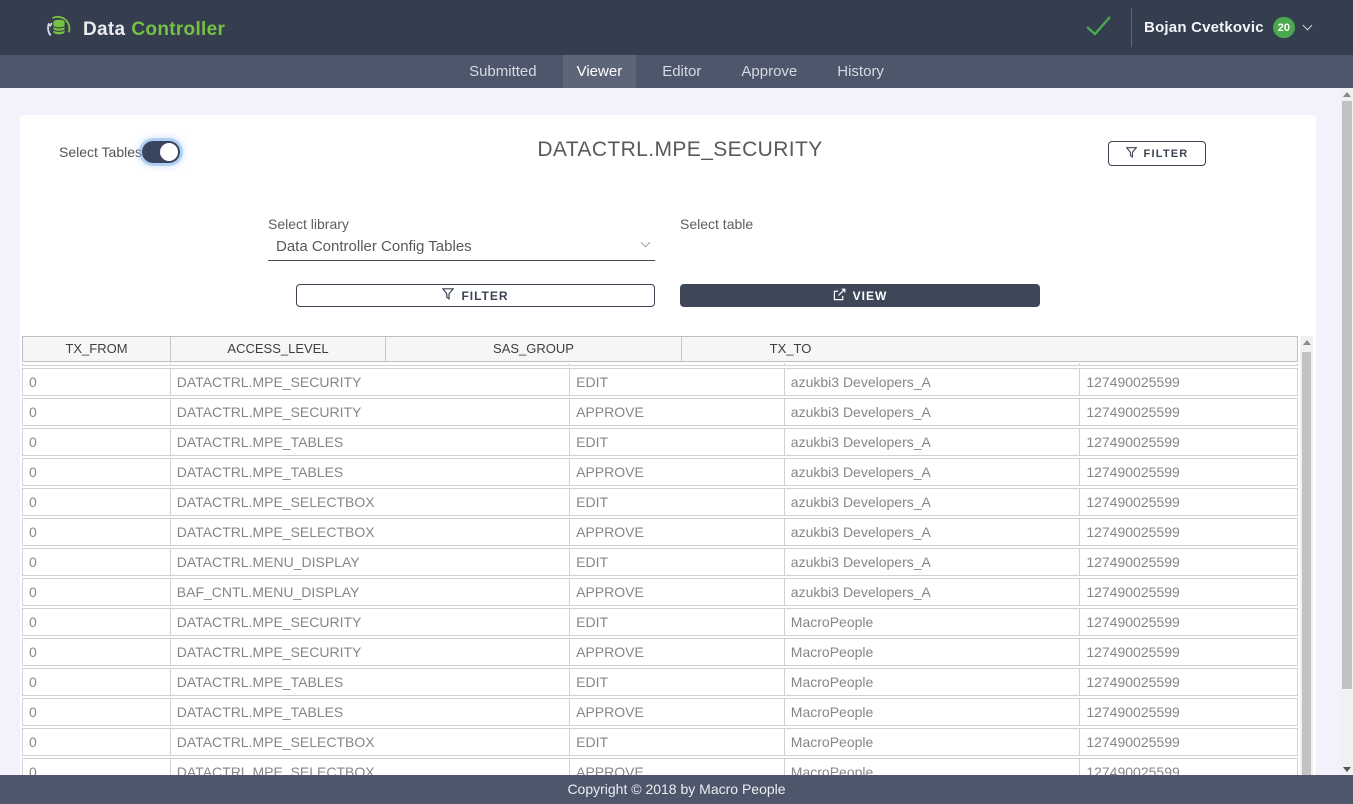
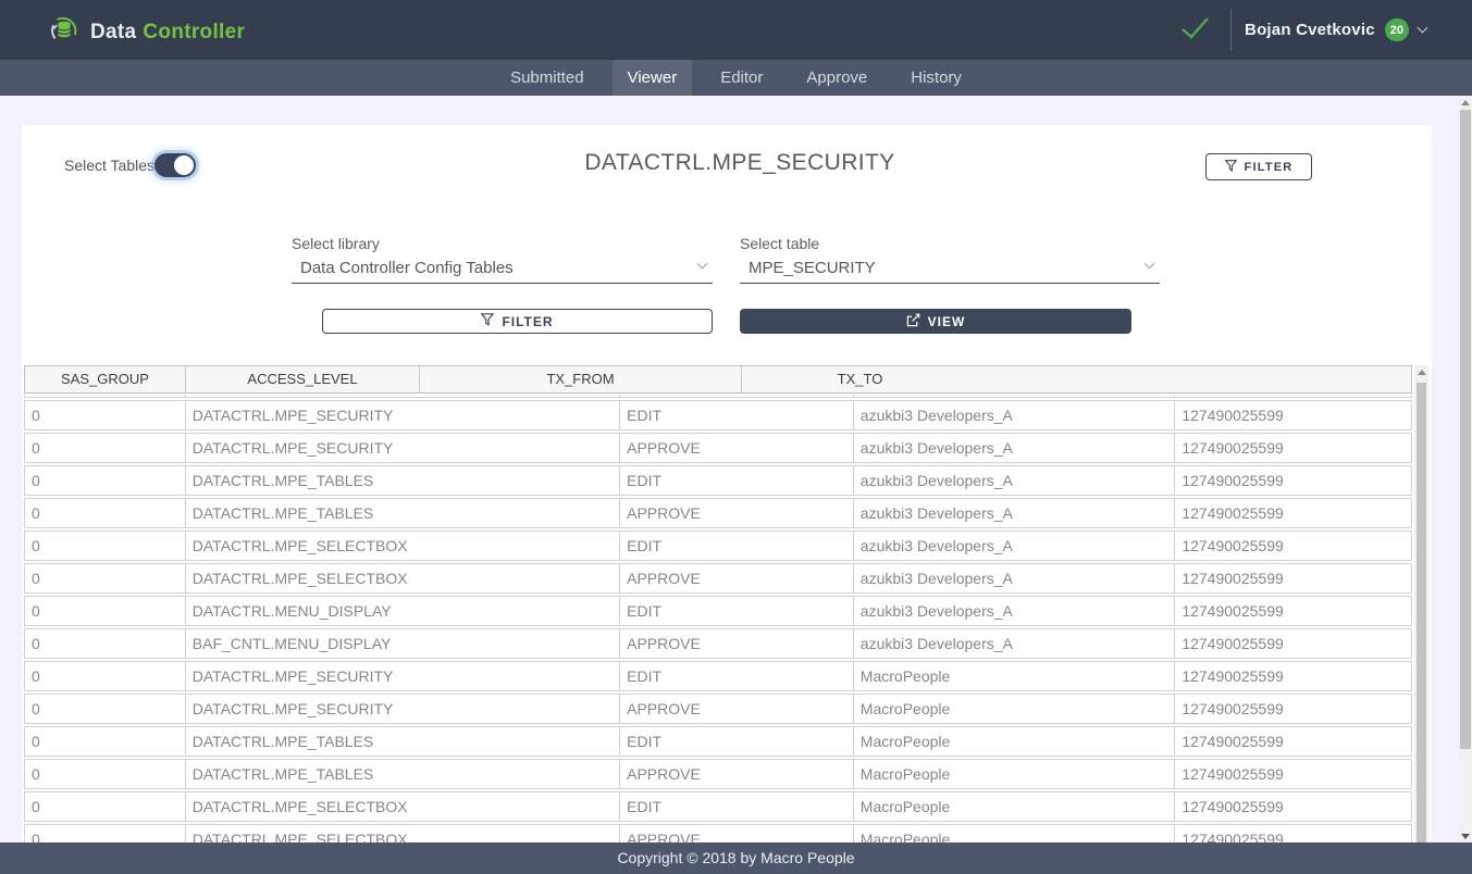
  Data Controller
  Bojan Cvetkovic
  20
  Submitted
  Viewer
  Editor
  Approve
  History
  Select Tables
  DATACTRL.MPE_SECURITY
  FILTER
  Select library
  Data Controller Config Tables
  Select table
+ MPE_SECURITY
  FILTER
  VIEW
- TX_FROM
+ SAS_GROUP
  ACCESS_LEVEL
- SAS_GROUP
+ TX_FROM
  TX_TO
  0
  DATACTRL.MPE_SECURITY
  EDIT
  azukbi3 Developers_A
  127490025599
  0
  DATACTRL.MPE_SECURITY
  APPROVE
  azukbi3 Developers_A
  127490025599
  0
  DATACTRL.MPE_TABLES
  EDIT
  azukbi3 Developers_A
  127490025599
  0
  DATACTRL.MPE_TABLES
  APPROVE
  azukbi3 Developers_A
  127490025599
  0
  DATACTRL.MPE_SELECTBOX
  EDIT
  azukbi3 Developers_A
  127490025599
  0
  DATACTRL.MPE_SELECTBOX
  APPROVE
  azukbi3 Developers_A
  127490025599
  0
  DATACTRL.MENU_DISPLAY
  EDIT
  azukbi3 Developers_A
  127490025599
  0
  BAF_CNTL.MENU_DISPLAY
  APPROVE
  azukbi3 Developers_A
  127490025599
  0
  DATACTRL.MPE_SECURITY
  EDIT
  MacroPeople
  127490025599
  0
  DATACTRL.MPE_SECURITY
  APPROVE
  MacroPeople
  127490025599
  0
  DATACTRL.MPE_TABLES
  EDIT
  MacroPeople
  127490025599
  0
  DATACTRL.MPE_TABLES
  APPROVE
  MacroPeople
  127490025599
  0
  DATACTRL.MPE_SELECTBOX
  EDIT
  MacroPeople
  127490025599
  0
  DATACTRL.MPE_SELECTBOX
  APPROVE
  MacroPeople
  127490025599
  Copyright © 2018 by Macro People
